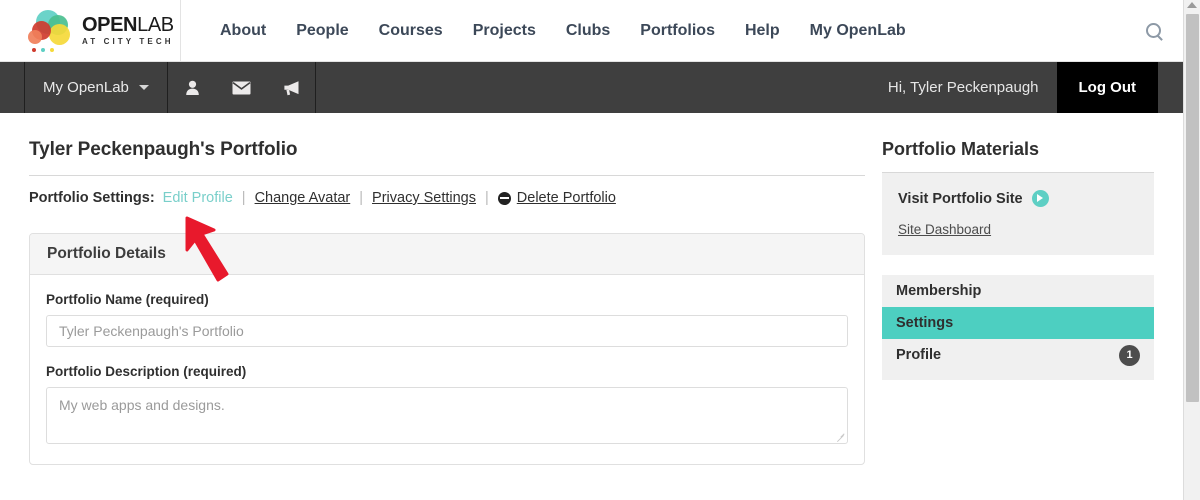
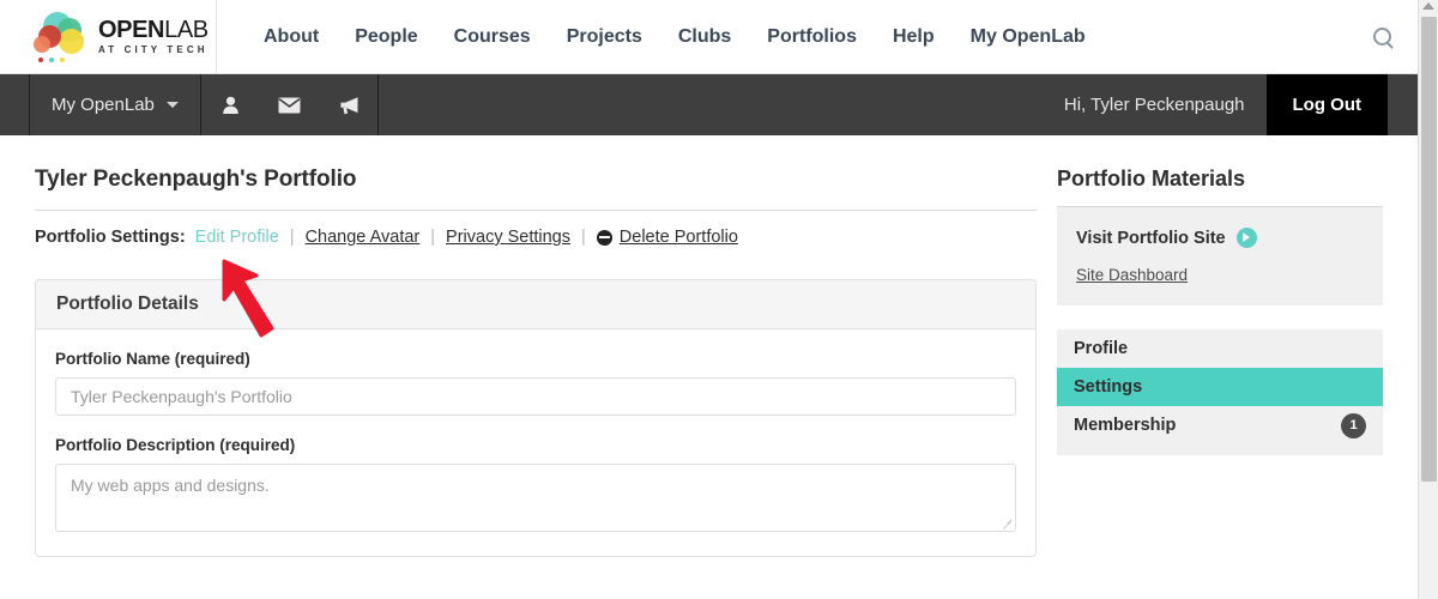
  OPENLAB
  AT CITY TECH
  About
  People
  Courses
  Projects
  Clubs
  Portfolios
  Help
  My OpenLab
  My OpenLab
  Hi, Tyler Peckenpaugh
  Log Out
  Tyler Peckenpaugh's Portfolio
  Portfolio Settings:
  Edit Profile
  |
  Change Avatar
  |
  Privacy Settings
  |
  Delete Portfolio
  Portfolio Details
  Portfolio Name (required)
  Tyler Peckenpaugh's Portfolio
  Portfolio Description (required)
  My web apps and designs.
  Portfolio Materials
  Visit Portfolio Site
  Site Dashboard
- Membership
+ Profile
  Settings
- Profile
+ Membership
  1
